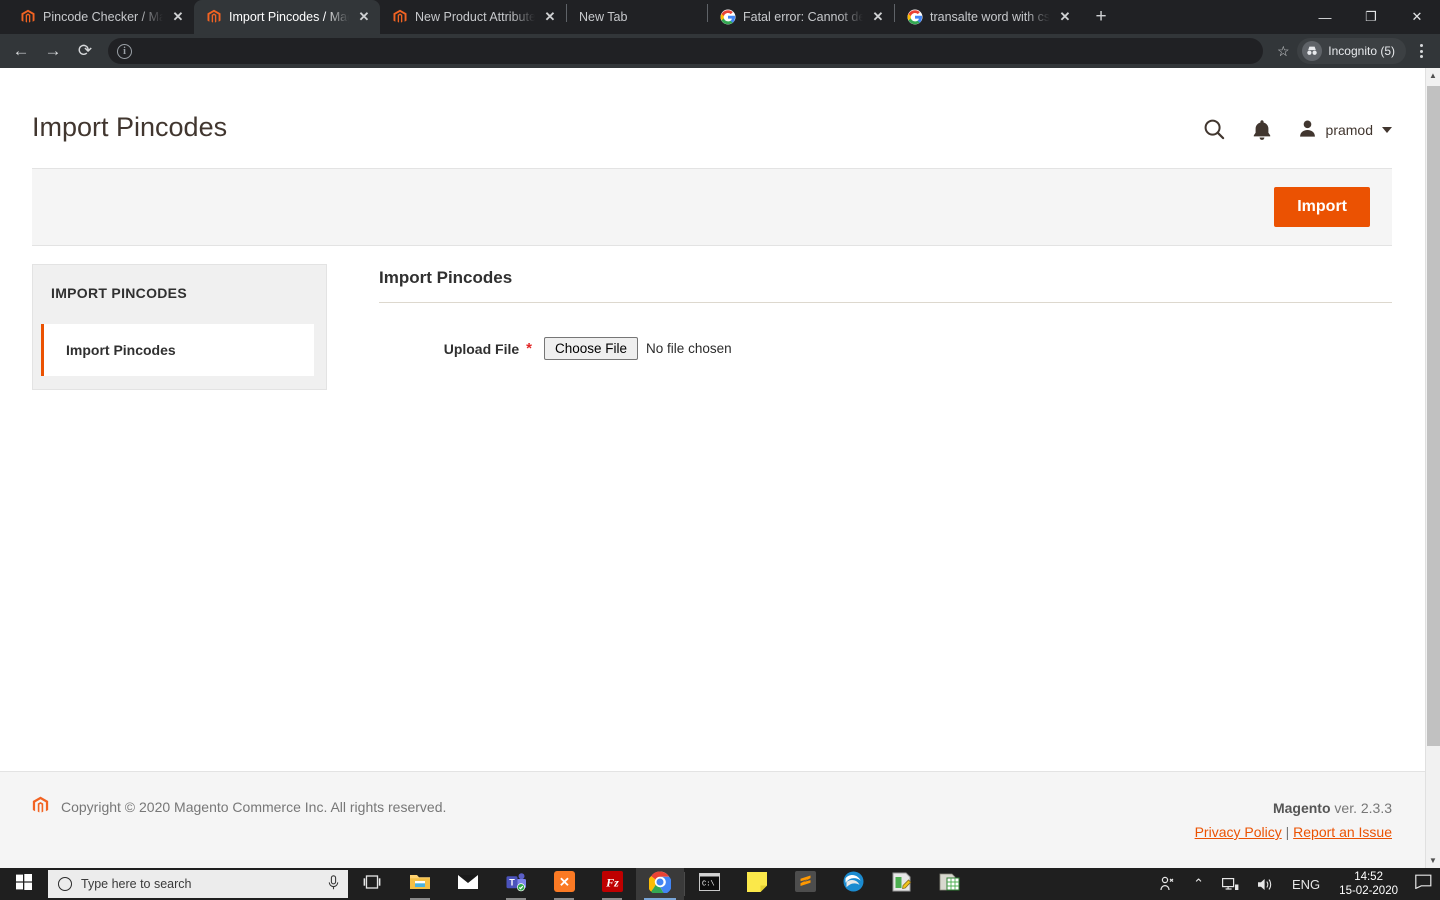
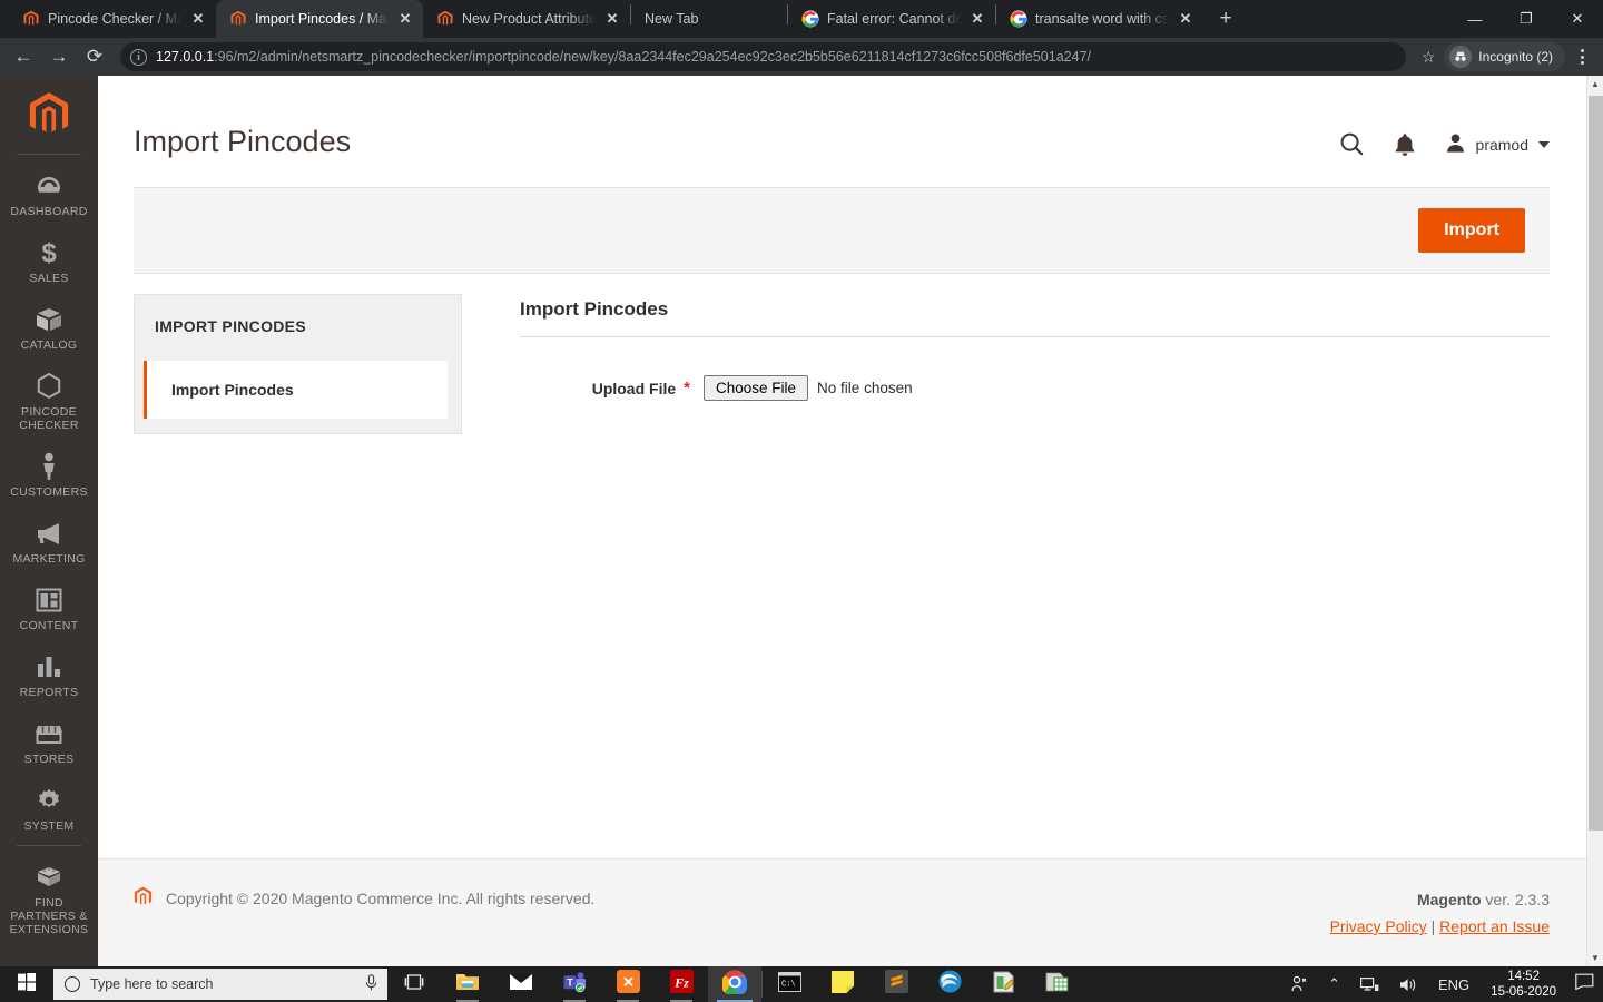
  Pincode Checker / Ma
  ✕
  Import Pincodes / Ma
  ✕
  New Product Attribute
  ✕
  New Tab
  Fatal error: Cannot de
  ✕
  transalte word with cs
  ✕
  +
  —
  ❐
  ✕
  ←
  →
  ⟳
  i
+ 127.0.0.1:96/m2/admin/netsmartz_pincodechecker/importpincode/new/key/8aa2344fec29a254ec92c3ec2b5b56e6211814cf1273c6fcc508f6dfe501a247/
  ☆
- Incognito (5)
+ Incognito (2)
+ DASHBOARD
+ $
+ SALES
+ CATALOG
+ PINCODE CHECKER
+ CUSTOMERS
+ MARKETING
+ CONTENT
+ REPORTS
+ STORES
+ SYSTEM
+ FIND PARTNERS & EXTENSIONS
  Import Pincodes
  pramod
  Import
  IMPORT PINCODES
  Import Pincodes
  Import Pincodes
  Upload File
  *
  Choose File
  No file chosen
  Copyright © 2020 Magento Commerce Inc. All rights reserved.
  Magento ver. 2.3.3
  Privacy Policy | Report an Issue
  ▲
  ▼
  Type here to search
  T
  ✕
  Fz
  C:\
  ⌃
  ENG
  14:52
- 15-02-2020
+ 15-06-2020
